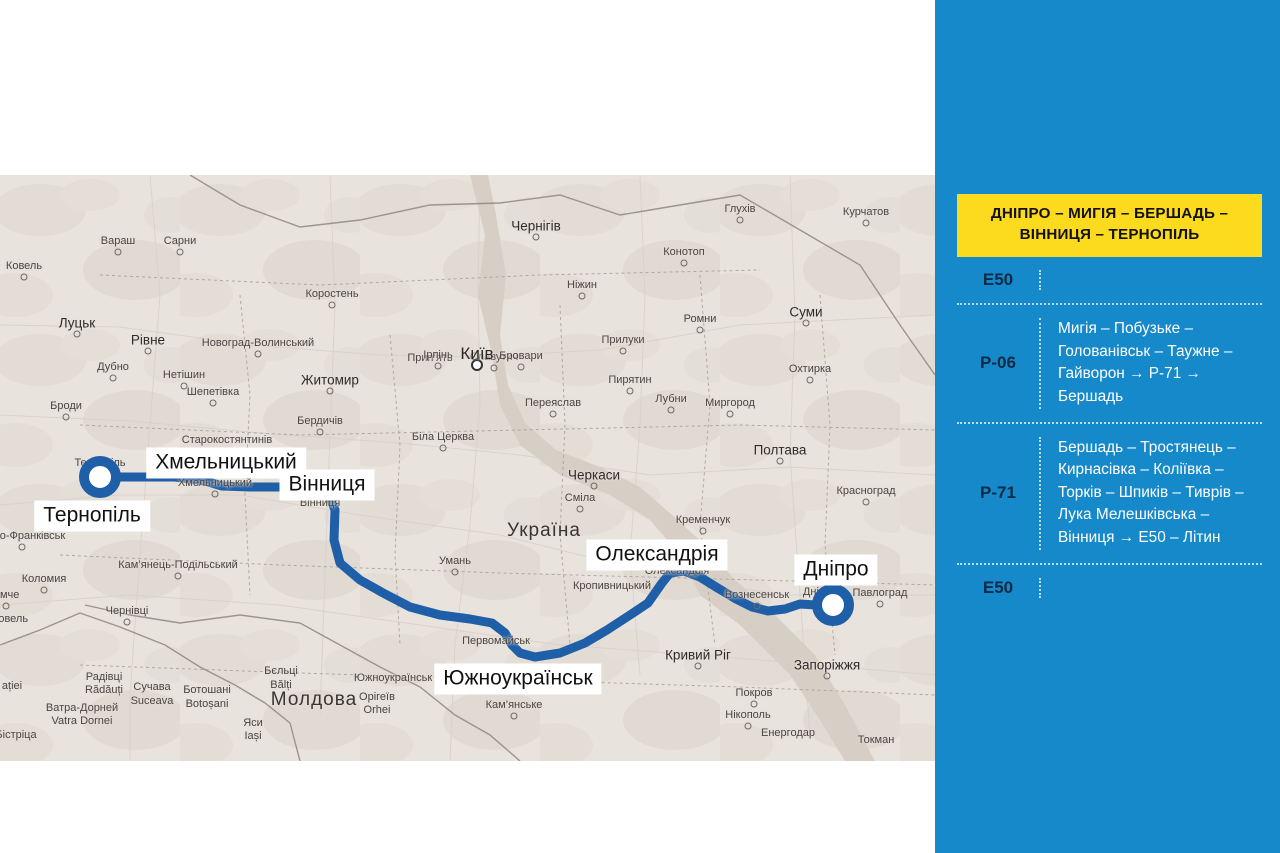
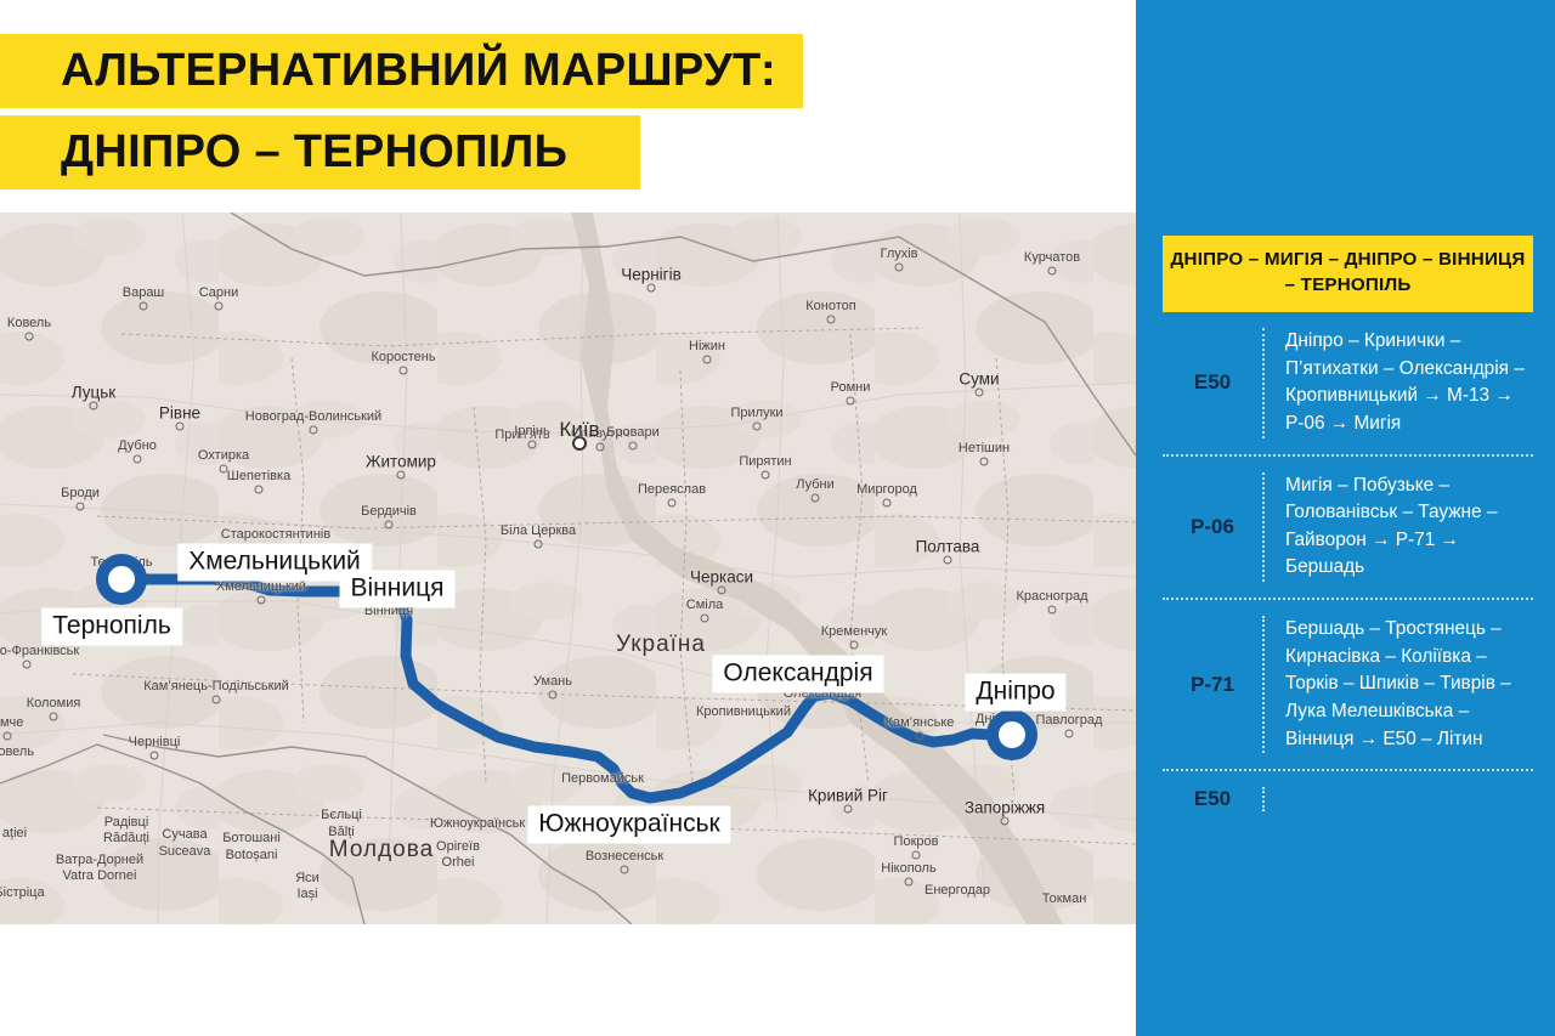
+ АЛЬТЕРНАТИВНИЙ МАРШРУТ:
+ ДНІПРО – ТЕРНОПІЛЬ
- ДНІПРО – МИГІЯ – БЕРШАДЬ – ВІННИЦЯ – ТЕРНОПІЛЬ
+ ДНІПРО – МИГІЯ – ДНІПРО – ВІННИЦЯ – ТЕРНОПІЛЬ
  E50
+ Дніпро – Кринички – П’ятихатки – Олександрія – Кропивницький → М-13 → Р-06 → Мигія
  Р-06
  Мигія – Побузьке – Голованівськ – Таужне – Гайворон → Р-71 → Бершадь
  Р-71
  Бершадь – Тростянець – Кирнасівка – Коліївка – Торків – Шпиків – Тиврів – Лука Мелешківська – Вінниця → Е50 – Літин
  E50
  Ковель
  Вараш
  Сарни
  Луцьк
  Рівне
  Новоград-Волинський
  Дубно
- Нетішин
+ Охтирка
  Шепетівка
  Броди
  Коростень
  Житомир
  Бердичів
  Старокостянтинів
  Біла Церква
  Прип’ять
  Славутич
  Чернігів
  Глухів
  Курчатов
  Конотоп
  Ніжин
  Суми
  Ромни
  Прилуки
  Київ
  Бровари
  Ірпінь
  Пирятин
  Переяслав
  Лубни
  Миргород
- Охтирка
+ Нетішин
  Полтава
  Красноград
  Черкаси
  Сміла
  Кременчук
  Олександрія
  Кропивницький
- Вознесенськ
+ Кам’янське
  Павлоград
  Умань
  Первомайськ
  Вінниця
  Хмельницький
  Кривий Ріг
  Запоріжжя
  Покров
  Нікополь
  Енергодар
  Токман
- Кам’янське
+ Вознесенськ
  Южноукраїнськ
  о-Франківськ
  Коломия
  Чернівці
  Кам’янець-Подільський
  мче
  овель
  Бєльці
  Bălți
  Радівці
  Rădăuți
  Сучава
  Suceava
  Ботошані
  Botoșani
  Ватра-Дорней
  Vatra Dornei
  Яси
  Iași
  істріца
  Орігеїв
  Orhei
  ației
  Україна
  Молдова
  Тернопіль
  Хмельницький
  Вінниця
  Олександрія
  Дніпро
  Южноукраїнськ
